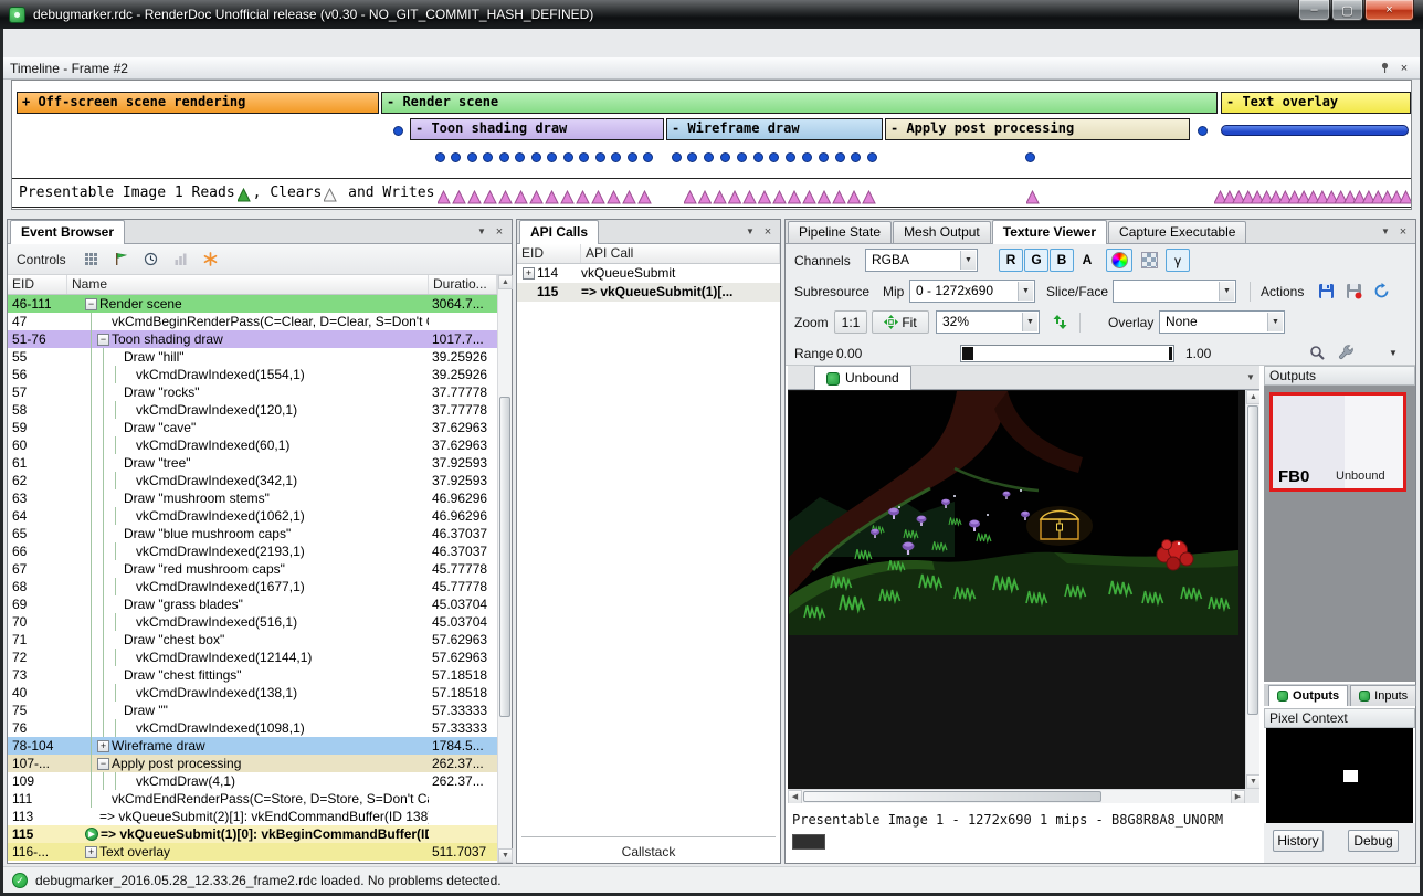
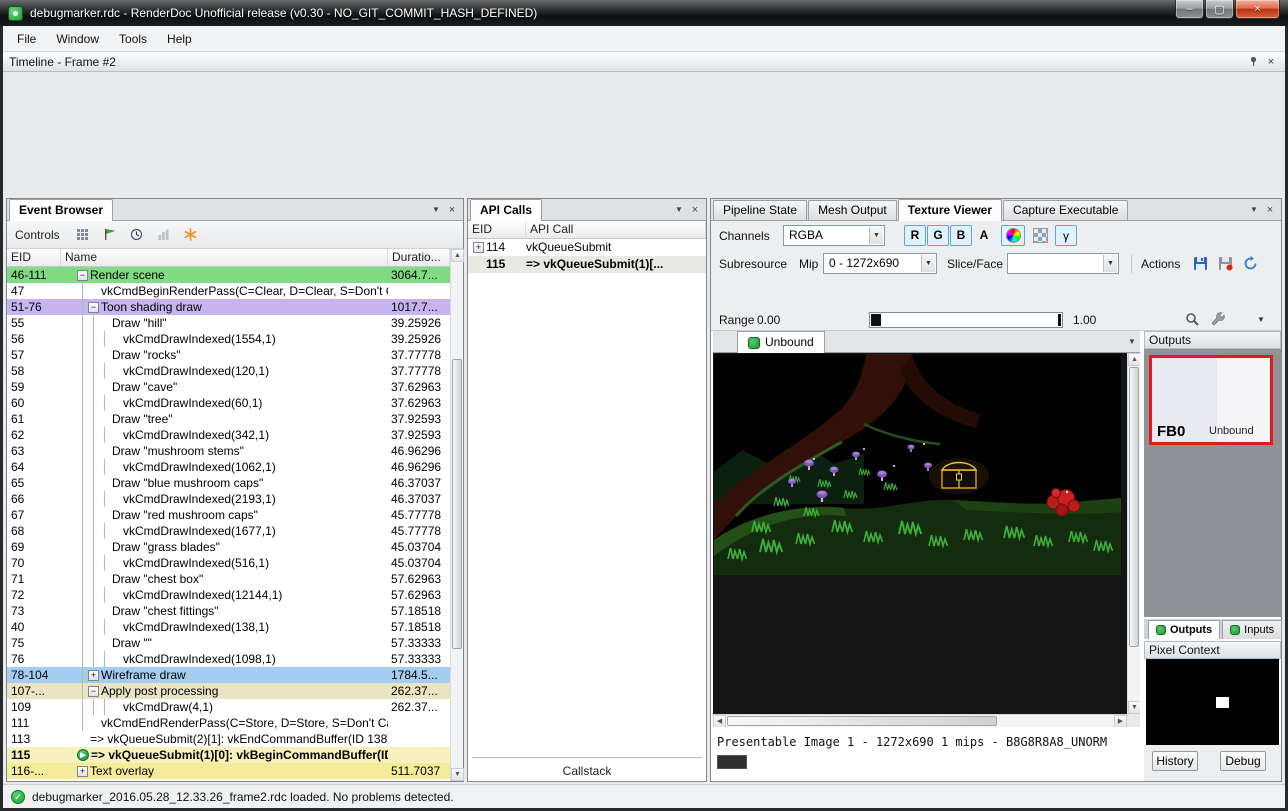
  debugmarker.rdc - RenderDoc Unofficial release (v0.30 - NO_GIT_COMMIT_HASH_DEFINED)
  –
  ▢
  ×
+ File
+ Window
+ Tools
+ Help
  Timeline - Frame #2
  ×
- Presentable Image 1 Reads , Clears and Writes
- + Off-screen scene rendering
- - Render scene
- - Text overlay
- - Toon shading draw
- - Wireframe draw
- - Apply post processing
  Event Browser
  ▼
  ×
  Controls
  EID
  Name
  Duratio...
  46-111
  −
  Render scene
  3064.7...
  47
  vkCmdBeginRenderPass(C=Clear, D=Clear, S=Don't
  51-76
  −
  Toon shading draw
  1017.7...
  55
  Draw "hill"
  39.25926
  56
  vkCmdDrawIndexed(1554,1)
  39.25926
  57
  Draw "rocks"
  37.77778
  58
  vkCmdDrawIndexed(120,1)
  37.77778
  59
  Draw "cave"
  37.62963
  60
  vkCmdDrawIndexed(60,1)
  37.62963
  61
  Draw "tree"
  37.92593
  62
  vkCmdDrawIndexed(342,1)
  37.92593
  63
  Draw "mushroom stems"
  46.96296
  64
  vkCmdDrawIndexed(1062,1)
  46.96296
  65
  Draw "blue mushroom caps"
  46.37037
  66
  vkCmdDrawIndexed(2193,1)
  46.37037
  67
  Draw "red mushroom caps"
  45.77778
  68
  vkCmdDrawIndexed(1677,1)
  45.77778
  69
  Draw "grass blades"
  45.03704
  70
  vkCmdDrawIndexed(516,1)
  45.03704
  71
  Draw "chest box"
  57.62963
  72
  vkCmdDrawIndexed(12144,1)
  57.62963
  73
  Draw "chest fittings"
  57.18518
  40
  vkCmdDrawIndexed(138,1)
  57.18518
  75
  Draw ""
  57.33333
  76
  vkCmdDrawIndexed(1098,1)
  57.33333
  78-104
  +
  Wireframe draw
  1784.5...
  107-...
  −
  Apply post processing
  262.37...
  109
  vkCmdDraw(4,1)
  262.37...
  111
  vkCmdEndRenderPass(C=Store, D=Store, S=Don't C
  113
  => vkQueueSubmit(2)[1]: vkEndCommandBuffer(ID 138
  115
  => vkQueueSubmit(1)[0]: vkBeginCommandBuffer(I
  116-...
  +
  Text overlay
  511.7037
  API Calls
  ▼
  ×
  EID
  API Call
  +
  114
  vkQueueSubmit
  115
  => vkQueueSubmit(1)[...
  Callstack
  Pipeline State
  Mesh Output
  Texture Viewer
  Capture Executable
  ▼
  ×
  Channels
  RGBA
  γ
  R
  G
  B
  A
  Subresource
  Mip
  0 - 1272x690
  Slice/Face
  Actions
- Zoom
- 1:1
- Fit
- 32%
- Overlay
- None
  Range
  0.00
  1.00
  ▼
  Unbound
  ▼
  Presentable Image 1 - 1272x690 1 mips - B8G8R8A8_UNORM
  Outputs
  FB0
  Unbound
  Outputs
  Inputs
  Pixel Context
  History
  Debug
  ✓
  debugmarker_2016.05.28_12.33.26_frame2.rdc loaded. No problems detected.
